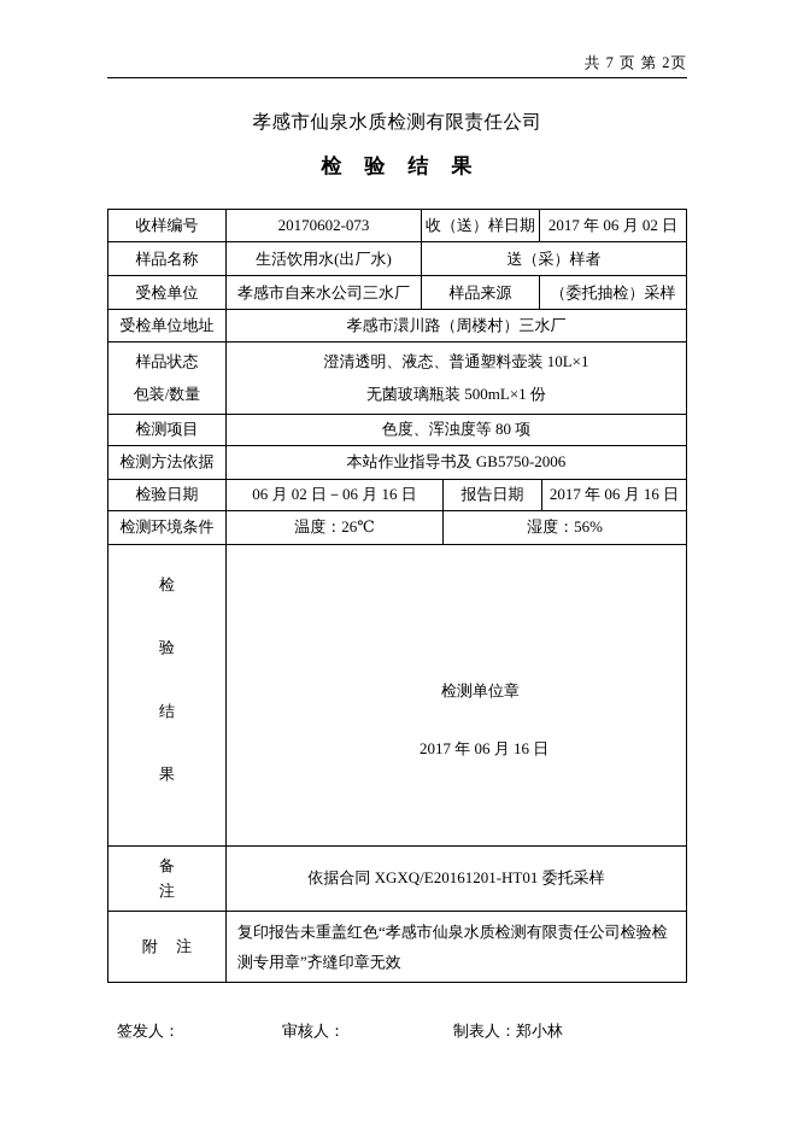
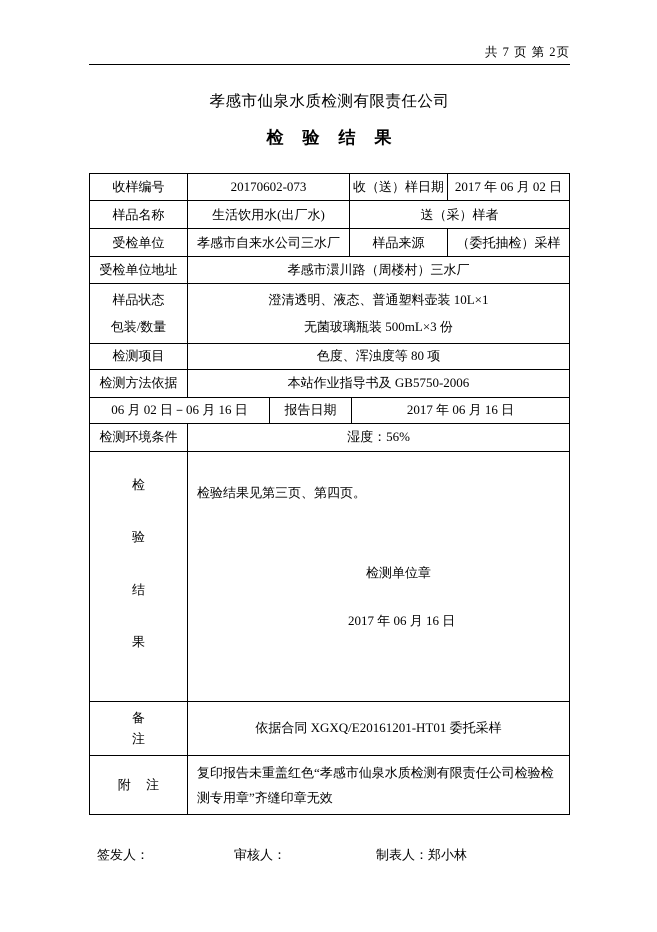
  共 7 页 第 2页
  孝感市仙泉水质检测有限责任公司
  检 验 结 果
  收样编号
  20170602-073
  收（送）样日期
  2017 年 06 月 02 日
  样品名称
  生活饮用水(出厂水)
  送（采）样者
  受检单位
  孝感市自来水公司三水厂
  样品来源
  （委托抽检）采样
  受检单位地址
  孝感市澴川路（周楼村）三水厂
  样品状态
  包装/数量
  澄清透明、液态、普通塑料壶装 10L×1
- 无菌玻璃瓶装 500mL×1 份
+ 无菌玻璃瓶装 500mL×3 份
  检测项目
  色度、浑浊度等 80 项
  检测方法依据
  本站作业指导书及 GB5750-2006
- 检验日期
  06 月 02 日－06 月 16 日
  报告日期
  2017 年 06 月 16 日
  检测环境条件
- 温度：26℃
  湿度：56%
  检
  验
  结
  果
+ 检验结果见第三页、第四页。
  检测单位章
  2017 年 06 月 16 日
  备
  注
  依据合同 XGXQ/E20161201-HT01 委托采样
  附 注
  复印报告未重盖红色“孝感市仙泉水质检测有限责任公司检验检测专用章”齐缝印章无效
  签发人：
  审核人：
  制表人：郑小林
